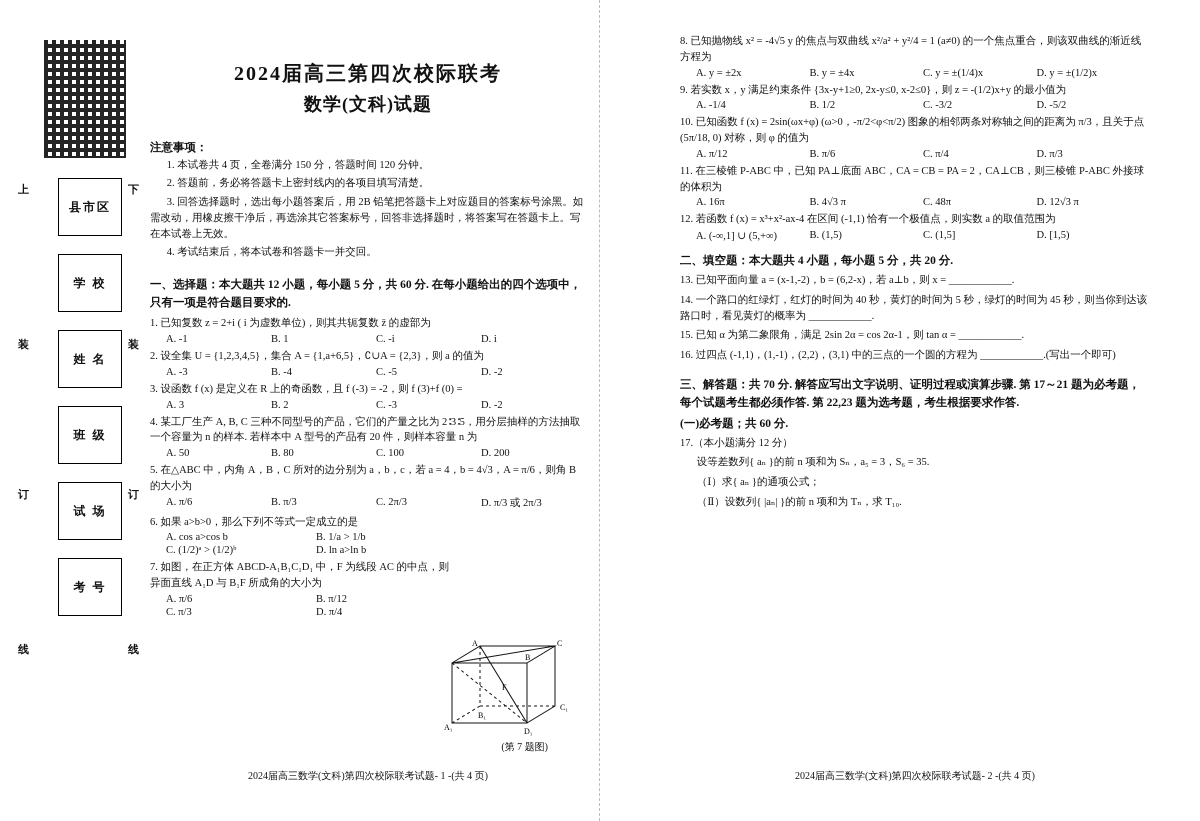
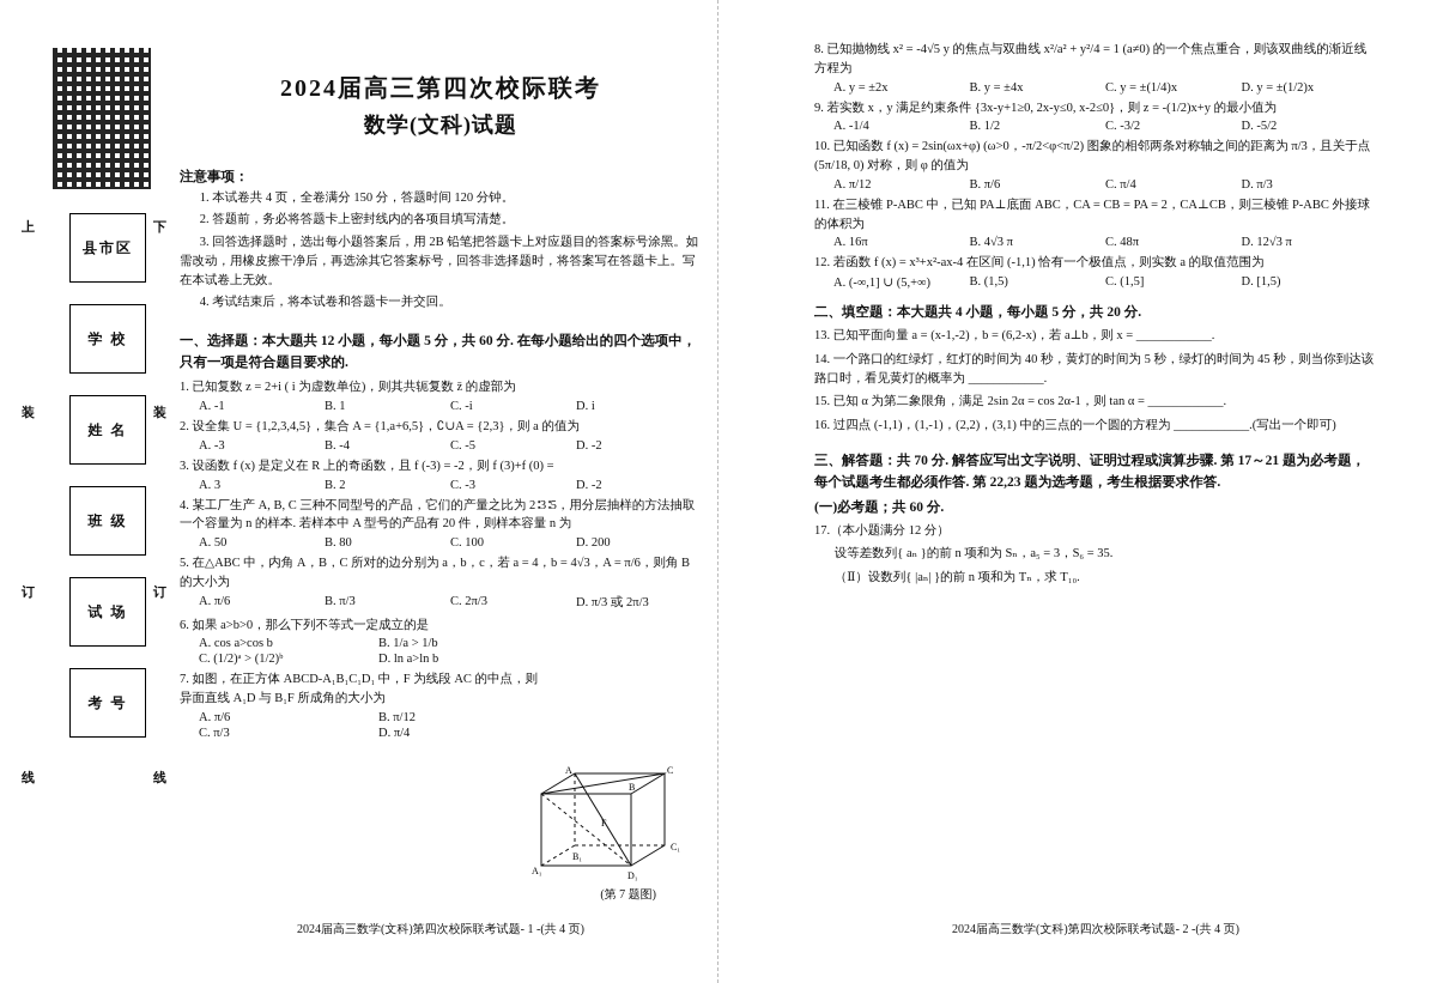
  县市区
  学 校
  姓 名
  班 级
  试 场
  考 号
  上
  下
  装
  装
  订
  订
  线
  线
  2024届高三第四次校际联考
  数学(文科)试题
  注意事项：
  1. 本试卷共 4 页，全卷满分 150 分，答题时间 120 分钟。
  2. 答题前，务必将答题卡上密封线内的各项目填写清楚。
  3. 回答选择题时，选出每小题答案后，用 2B 铅笔把答题卡上对应题目的答案标号涂黑。如需改动，用橡皮擦干净后，再选涂其它答案标号，回答非选择题时，将答案写在答题卡上。写在本试卷上无效。
  4. 考试结束后，将本试卷和答题卡一并交回。
  一、选择题：本大题共 12 小题，每小题 5 分，共 60 分. 在每小题给出的四个选项中，只有一项是符合题目要求的.
  1. 已知复数 z = 2+i ( i 为虚数单位)，则其共轭复数 z̄ 的虚部为
  A. -1
  B. 1
  C. -i
  D. i
  2. 设全集 U = {1,2,3,4,5}，集合 A = {1,a+6,5}，∁∪A = {2,3}，则 a 的值为
  A. -3
  B. -4
  C. -5
  D. -2
  3. 设函数 f (x) 是定义在 R 上的奇函数，且 f (-3) = -2，则 f (3)+f (0) =
  A. 3
  B. 2
  C. -3
  D. -2
  4. 某工厂生产 A, B, C 三种不同型号的产品，它们的产量之比为 2∶3∶5，用分层抽样的方法抽取一个容量为 n 的样本. 若样本中 A 型号的产品有 20 件，则样本容量 n 为
  A. 50
  B. 80
  C. 100
  D. 200
  5. 在△ABC 中，内角 A，B，C 所对的边分别为 a，b，c，若 a = 4，b = 4√3，A = π/6，则角 B 的大小为
  A. π/6
  B. π/3
  C. 2π/3
  D. π/3 或 2π/3
  6. 如果 a>b>0，那么下列不等式一定成立的是
  A. cos a>cos b
  B. 1/a > 1/b
  C. (1/2)ᵃ > (1/2)ᵇ
  D. ln a>ln b
  7. 如图，在正方体 ABCD-A₁B₁C₁D₁ 中，F 为线段 AC 的中点，则异面直线 A₁D 与 B₁F 所成角的大小为
  A. π/6
  B. π/12
  C. π/3
  D. π/4
  B
  C
  A
  F
  A₁
  B₁
  C₁
  D₁
  (第 7 题图)
  2024届高三数学(文科)第四次校际联考试题- 1 -(共 4 页)
  8. 已知抛物线 x² = -4√5 y 的焦点与双曲线 x²/a² + y²/4 = 1 (a≠0) 的一个焦点重合，则该双曲线的渐近线方程为
  A. y = ±2x
  B. y = ±4x
  C. y = ±(1/4)x
  D. y = ±(1/2)x
  9. 若实数 x，y 满足约束条件 {3x-y+1≥0, 2x-y≤0, x-2≤0}，则 z = -(1/2)x+y 的最小值为
  A. -1/4
  B. 1/2
  C. -3/2
  D. -5/2
  10. 已知函数 f (x) = 2sin(ωx+φ) (ω>0，-π/2<φ<π/2) 图象的相邻两条对称轴之间的距离为 π/3，且关于点 (5π/18, 0) 对称，则 φ 的值为
  A. π/12
  B. π/6
  C. π/4
  D. π/3
  11. 在三棱锥 P-ABC 中，已知 PA⊥底面 ABC，CA = CB = PA = 2，CA⊥CB，则三棱锥 P-ABC 外接球的体积为
  A. 16π
  B. 4√3 π
  C. 48π
  D. 12√3 π
  12. 若函数 f (x) = x³+x²-ax-4 在区间 (-1,1) 恰有一个极值点，则实数 a 的取值范围为
  A. (-∞,1] ∪ (5,+∞)
  B. (1,5)
  C. (1,5]
  D. [1,5)
  二、填空题：本大题共 4 小题，每小题 5 分，共 20 分.
  13. 已知平面向量 a = (x-1,-2)，b = (6,2-x)，若 a⊥b，则 x = ____________.
  14. 一个路口的红绿灯，红灯的时间为 40 秒，黄灯的时间为 5 秒，绿灯的时间为 45 秒，则当你到达该路口时，看见黄灯的概率为 ____________.
  15. 已知 α 为第二象限角，满足 2sin 2α = cos 2α-1，则 tan α = ____________.
  16. 过四点 (-1,1)，(1,-1)，(2,2)，(3,1) 中的三点的一个圆的方程为 ____________.(写出一个即可)
  三、解答题：共 70 分. 解答应写出文字说明、证明过程或演算步骤. 第 17～21 题为必考题，每个试题考生都必须作答. 第 22,23 题为选考题，考生根据要求作答.
  (一)必考题；共 60 分.
  17.（本小题满分 12 分）
  设等差数列{ aₙ }的前 n 项和为 Sₙ，a₅ = 3，S₆ = 35.
- （Ⅰ）求{ aₙ }的通项公式；
  （Ⅱ）设数列{ |aₙ| }的前 n 项和为 Tₙ，求 T₁₀.
  2024届高三数学(文科)第四次校际联考试题- 2 -(共 4 页)
